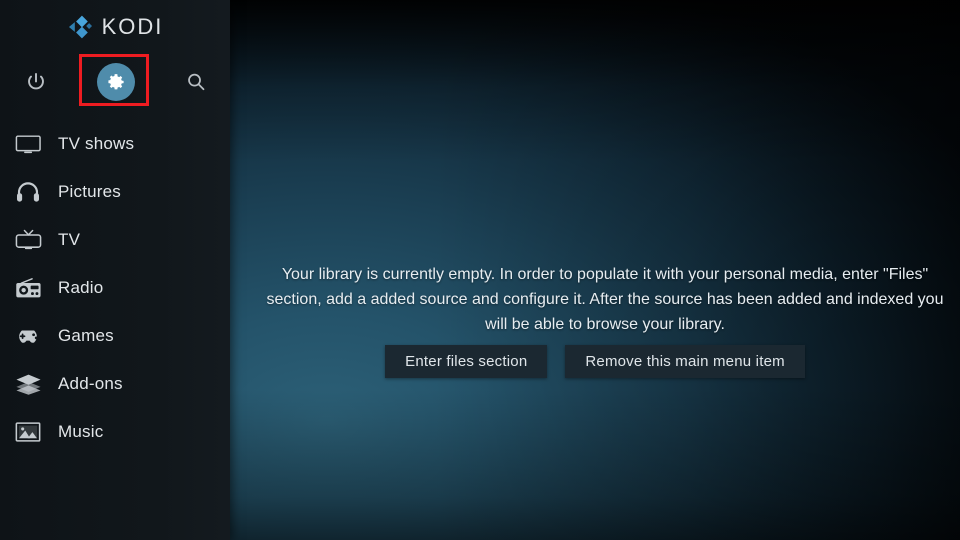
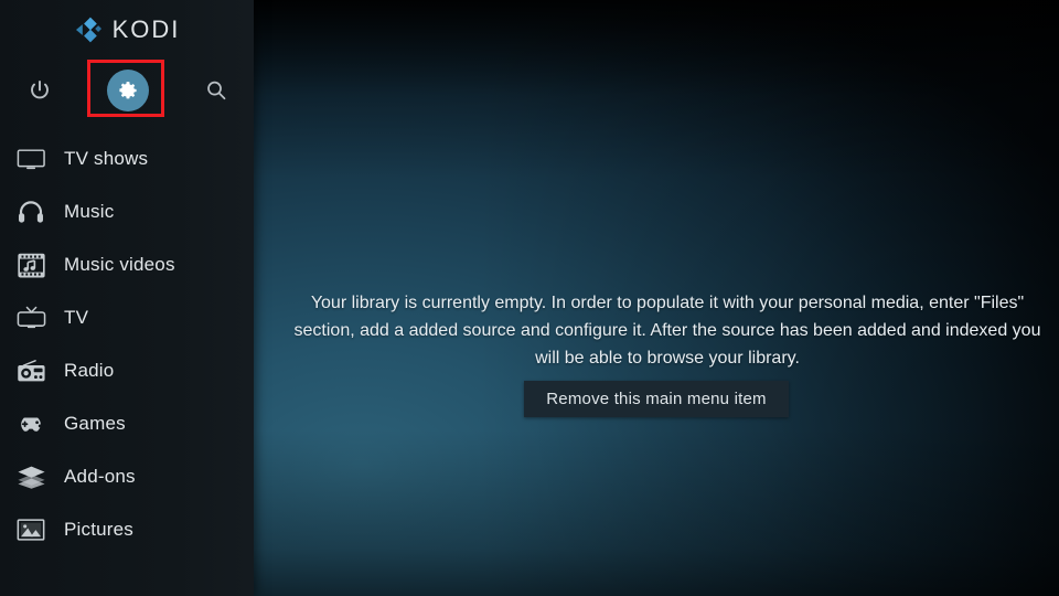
  Your library is currently empty. In order to populate it with your personal media, enter "Files" section, add a added source and configure it. After the source has been added and indexed you will be able to browse your library.
- Enter files section
  Remove this main menu item
  KODI
  TV shows
- Pictures
+ Music
+ Music videos
  TV
  Radio
  Games
  Add-ons
- Music
+ Pictures
